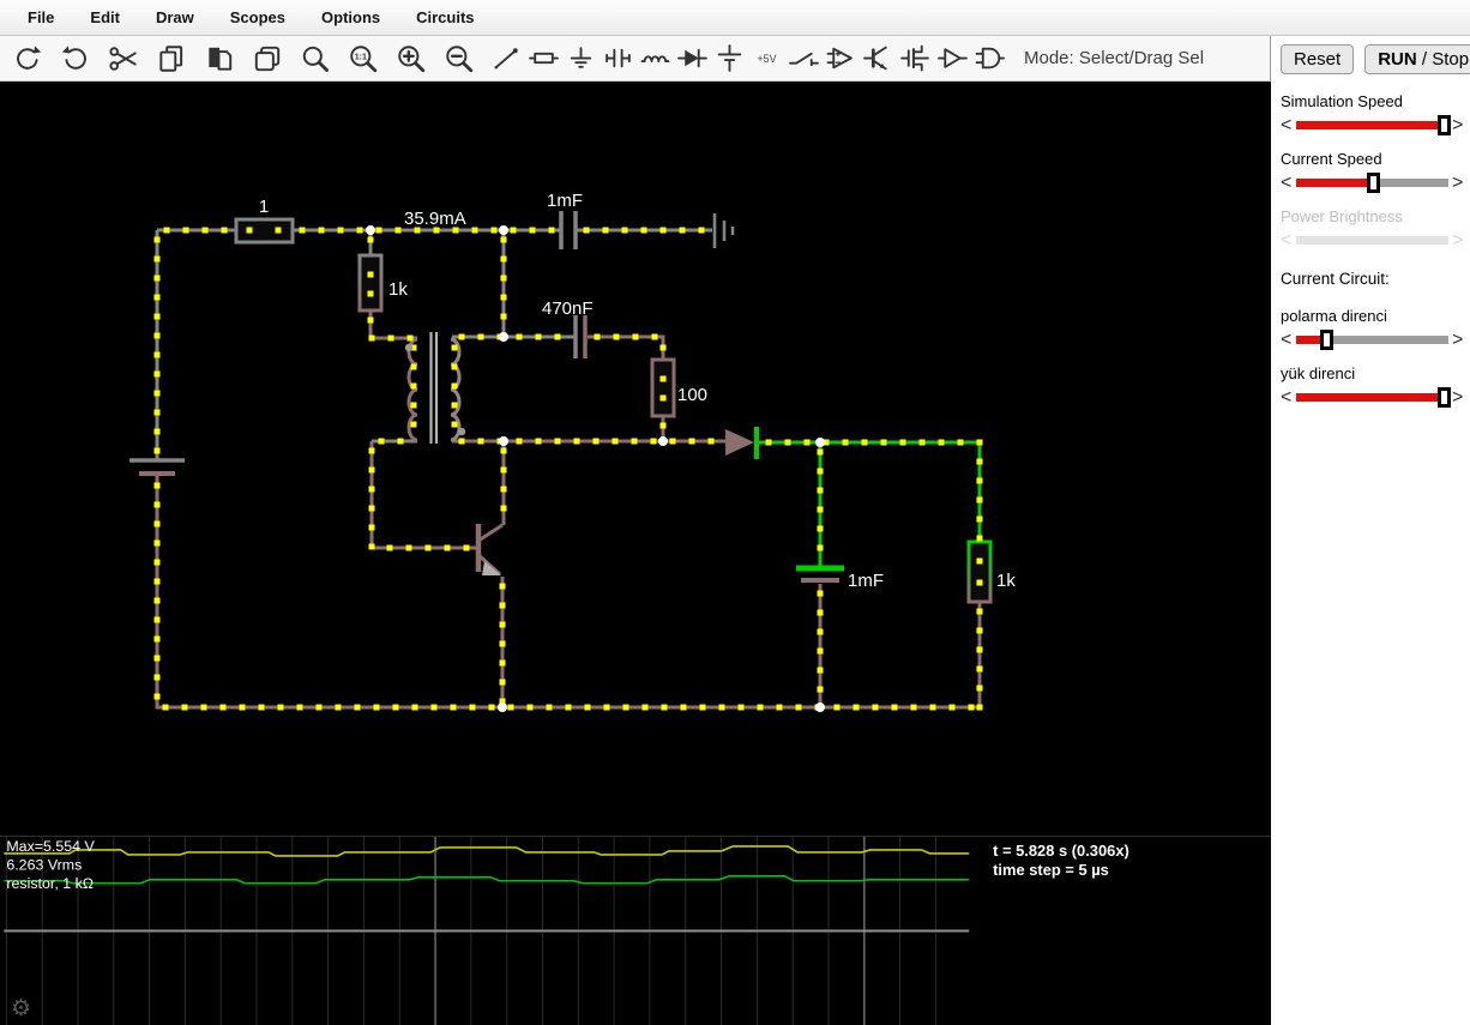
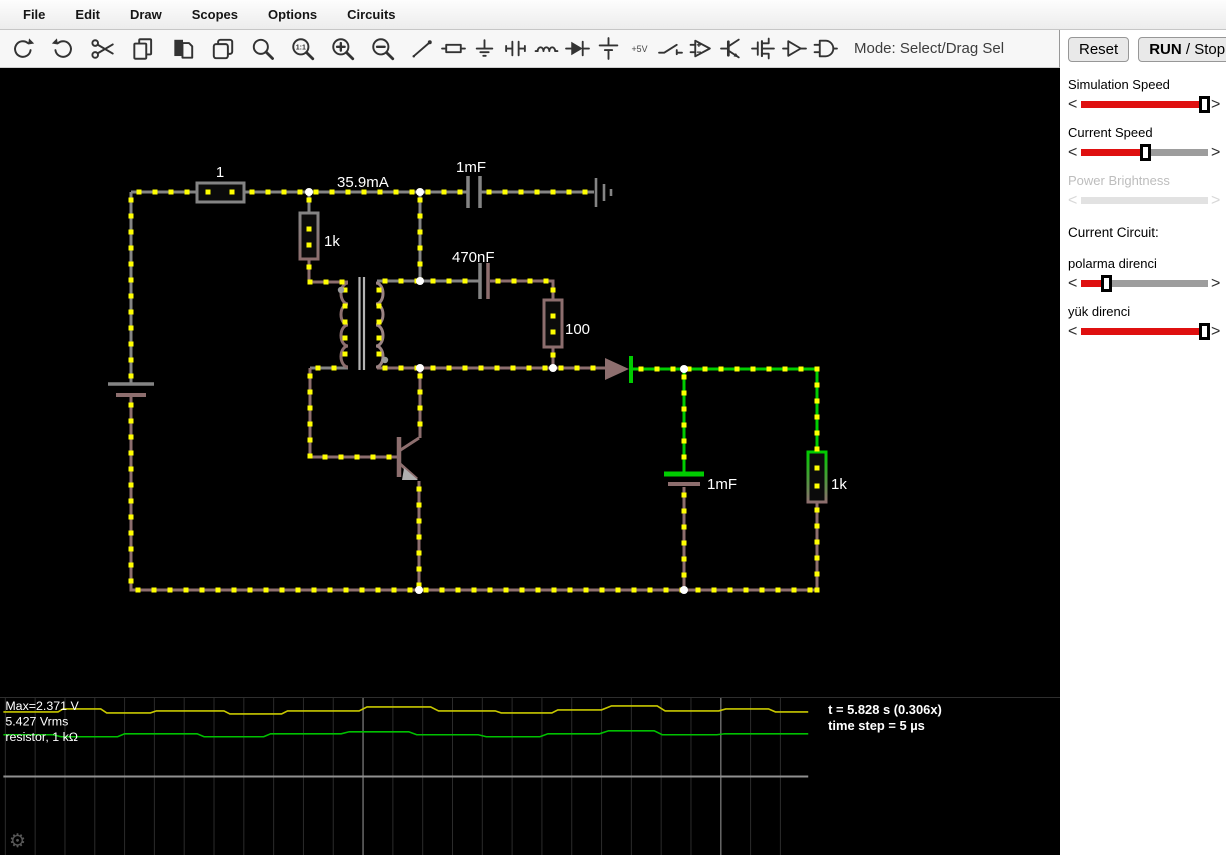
  File
  Edit
  Draw
  Scopes
  Options
  Circuits
  +5V
  Mode: Select/Drag Sel
  1
  35.9mA
  1mF
  470nF
  1k
  100
  1mF
  1k
- Max=5.554 V
+ Max=2.371 V
- 6.263 Vrms
+ 5.427 Vrms
  resistor, 1 kΩ
  t = 5.828 s (0.306x)
  time step = 5 µs
  ⚙
  Reset
  RUN / Stop
  Simulation Speed
  <
  >
  Current Speed
  <
  >
  Power Brightness
  <
  >
  Current Circuit:
  polarma direnci
  <
  >
  yük direnci
  <
  >
